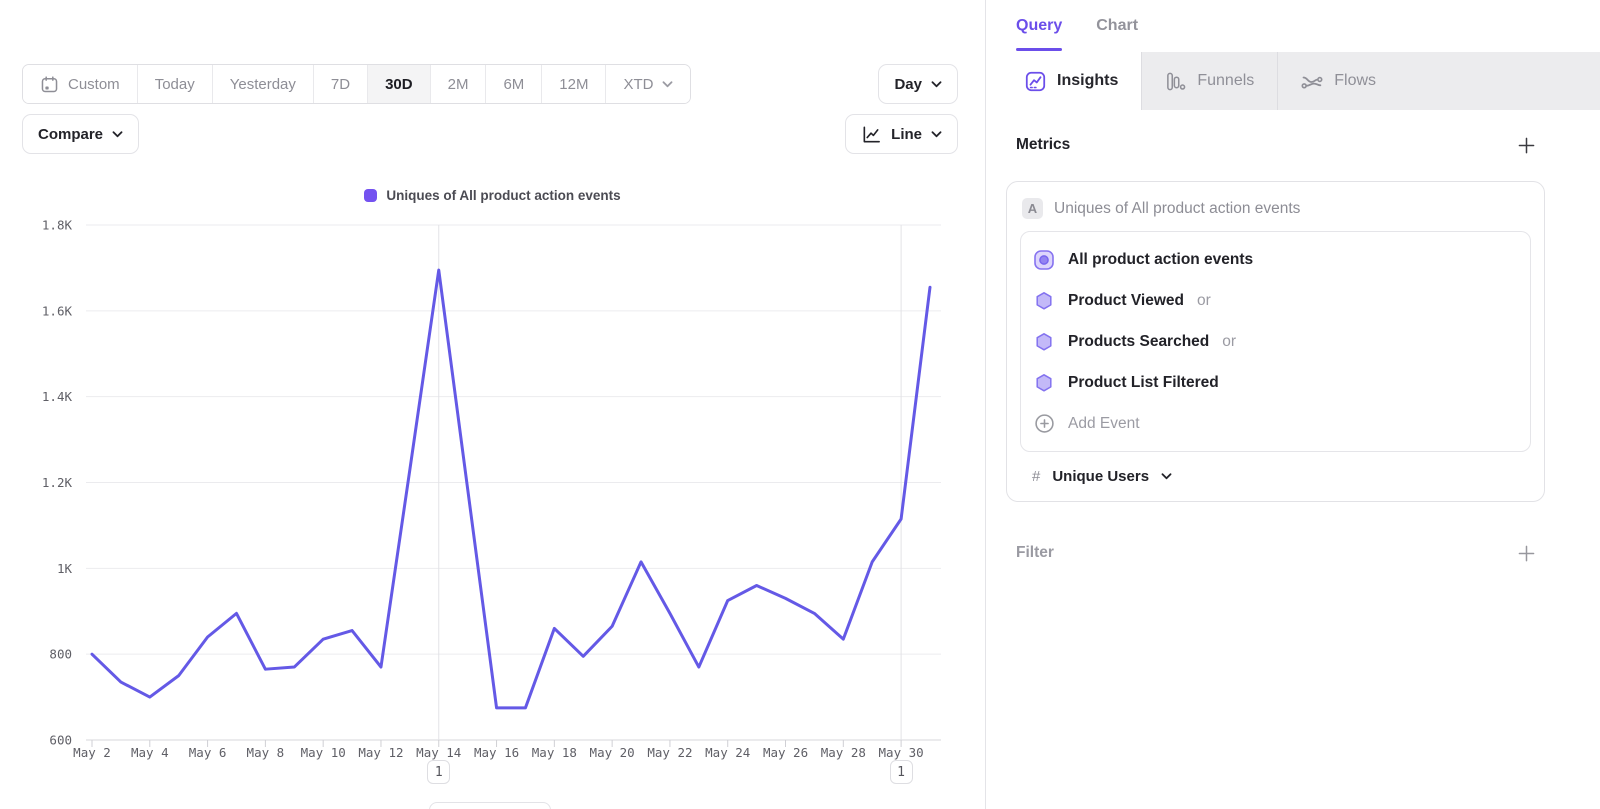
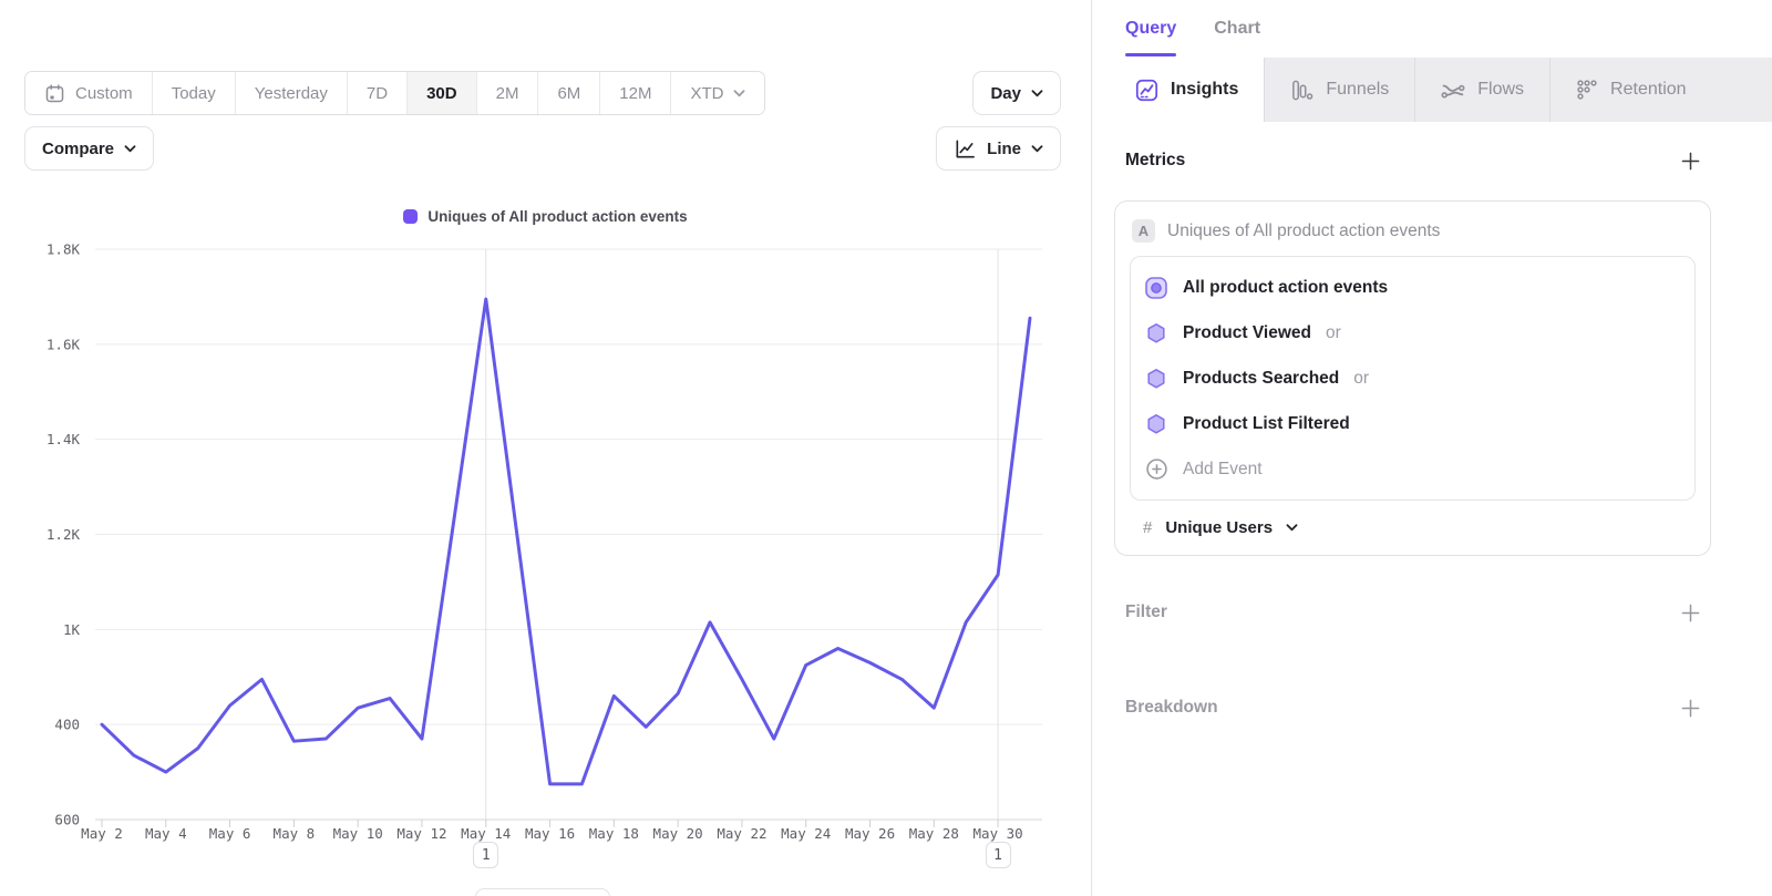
  Custom
  Today
  Yesterday
  7D
  30D
  2M
  6M
  12M
  XTD
  Day
  Compare
  Line
  Uniques of All product action events
  1.8K
  1.6K
  1.4K
  1.2K
  1K
- 800
+ 400
  600
  May 2
  May 4
  May 6
  May 8
  May 10
  May 12
  May 14
  May 16
  May 18
  May 20
  May 22
  May 24
  May 26
  May 28
  May 30
  1
  1
  Query
  Chart
  Insights
  Funnels
  Flows
+ Retention
  Metrics
  A
  Uniques of All product action events
  All product action events
  Product Viewed
  or
  Products Searched
  or
  Product List Filtered
  Add Event
  #
  Unique Users
  Filter
+ Breakdown
